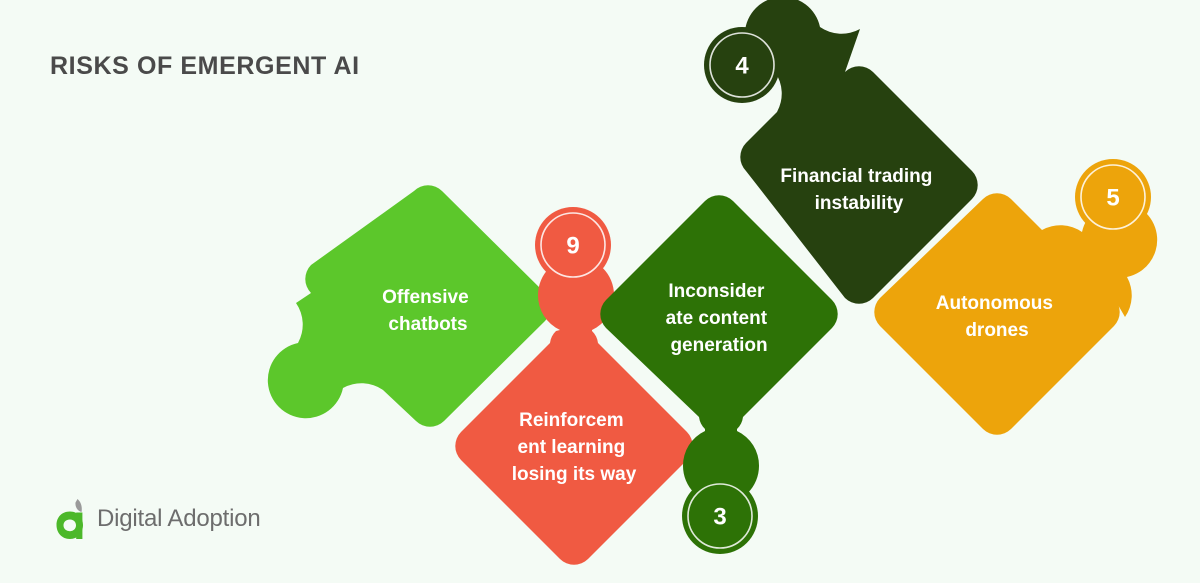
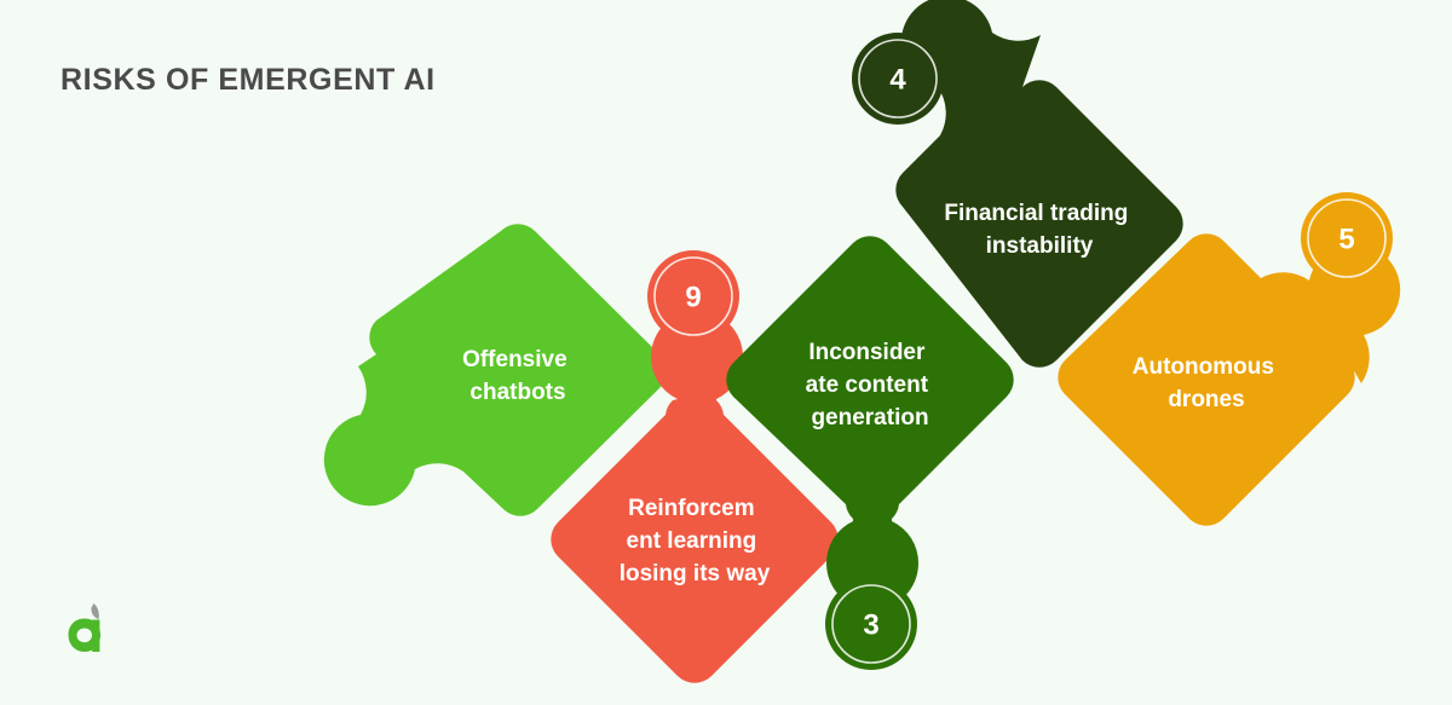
  RISKS OF EMERGENT AI
  Offensive chatbots
  Reinforcem ent learning losing its way
  9
  Inconsider ate content generation
  3
  Financial trading instability
  4
  Autonomous drones
  5
- Digital Adoption
